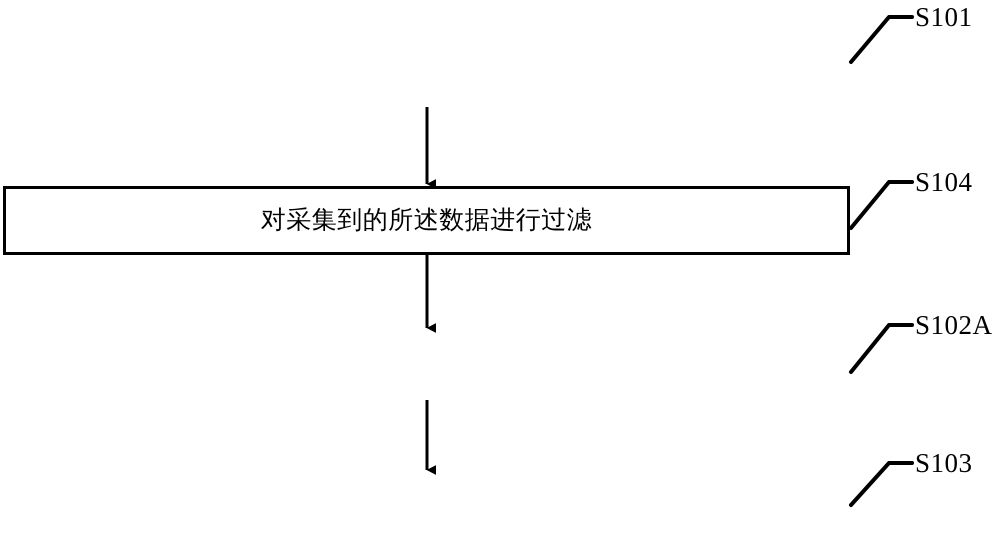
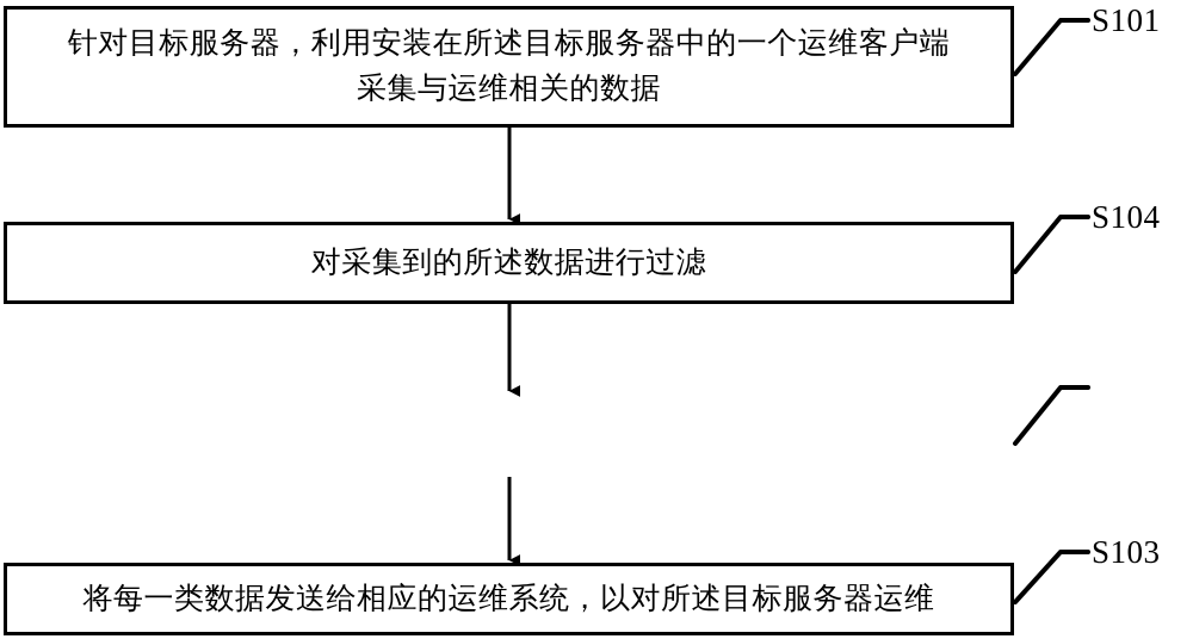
+ 针对目标服务器，利用安装在所述目标服务器中的一个运维客户端
+ 采集与运维相关的数据
  对采集到的所述数据进行过滤
+ 将每一类数据发送给相应的运维系统，以对所述目标服务器运维
  S101
  S104
- S102A
  S103
